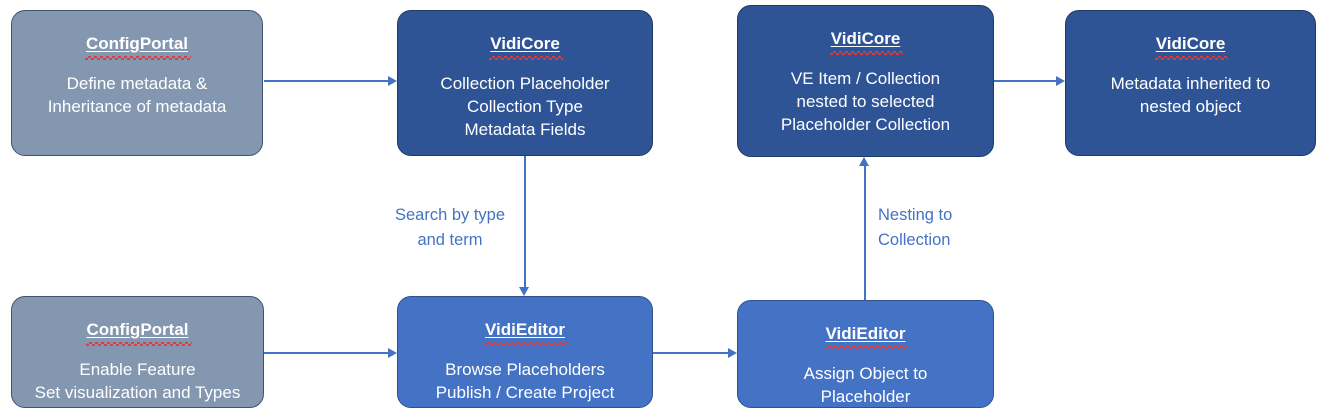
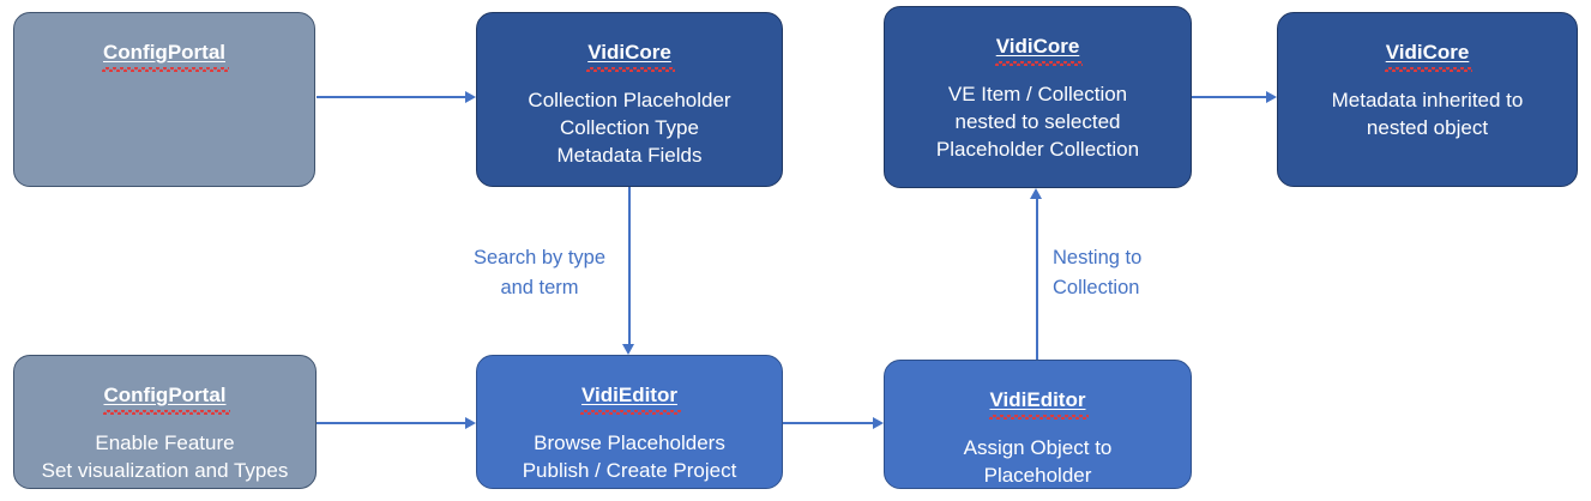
  ConfigPortal
- Define metadata &
- Inheritance of metadata
  VidiCore
  Collection Placeholder
  Collection Type
  Metadata Fields
  VidiCore
  VE Item / Collection
  nested to selected
  Placeholder Collection
  VidiCore
  Metadata inherited to
  nested object
  ConfigPortal
  Enable Feature
  Set visualization and Types
  VidiEditor
  Browse Placeholders
  Publish / Create Project
  VidiEditor
  Assign Object to
  Placeholder
  Search by type
  and term
  Nesting to
  Collection
